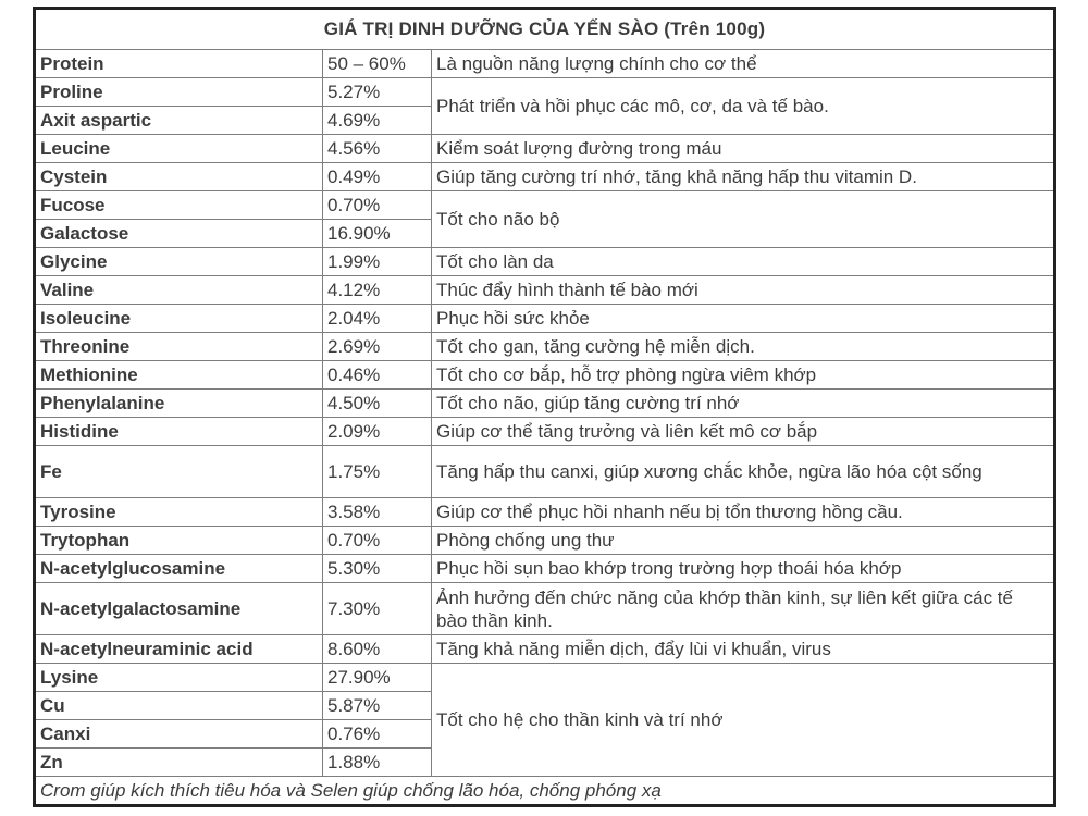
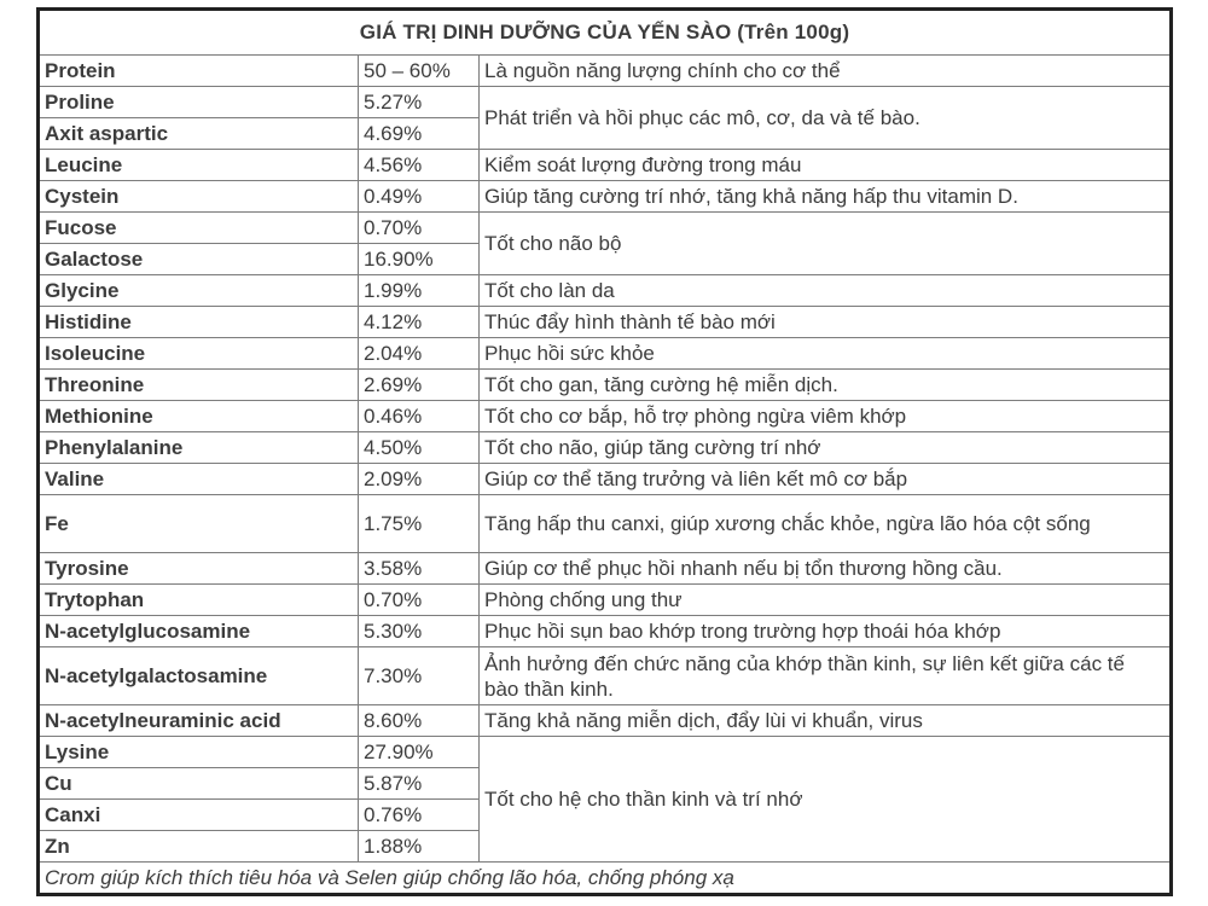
  GIÁ TRỊ DINH DƯỠNG CỦA YẾN SÀO (Trên 100g)
  Protein	50 – 60%	Là nguồn năng lượng chính cho cơ thể
  Proline	5.27%	Phát triển và hồi phục các mô, cơ, da và tế bào.
  Axit aspartic	4.69%
  Leucine	4.56%	Kiểm soát lượng đường trong máu
  Cystein	0.49%	Giúp tăng cường trí nhớ, tăng khả năng hấp thu vitamin D.
  Fucose	0.70%	Tốt cho não bộ
  Galactose	16.90%
  Glycine	1.99%	Tốt cho làn da
- Valine	4.12%	Thúc đẩy hình thành tế bào mới
+ Histidine	4.12%	Thúc đẩy hình thành tế bào mới
  Isoleucine	2.04%	Phục hồi sức khỏe
  Threonine	2.69%	Tốt cho gan, tăng cường hệ miễn dịch.
  Methionine	0.46%	Tốt cho cơ bắp, hỗ trợ phòng ngừa viêm khớp
  Phenylalanine	4.50%	Tốt cho não, giúp tăng cường trí nhớ
- Histidine	2.09%	Giúp cơ thể tăng trưởng và liên kết mô cơ bắp
+ Valine	2.09%	Giúp cơ thể tăng trưởng và liên kết mô cơ bắp
  Fe	1.75%	Tăng hấp thu canxi, giúp xương chắc khỏe, ngừa lão hóa cột sống
  Tyrosine	3.58%	Giúp cơ thể phục hồi nhanh nếu bị tổn thương hồng cầu.
  Trytophan	0.70%	Phòng chống ung thư
  N-acetylglucosamine	5.30%	Phục hồi sụn bao khớp trong trường hợp thoái hóa khớp
  N-acetylgalactosamine	7.30%	Ảnh hưởng đến chức năng của khớp thần kinh, sự liên kết giữa các tế bào thần kinh.
  N-acetylneuraminic acid	8.60%	Tăng khả năng miễn dịch, đẩy lùi vi khuẩn, virus
  Lysine	27.90%	Tốt cho hệ cho thần kinh và trí nhớ
  Cu	5.87%
  Canxi	0.76%
  Zn	1.88%
  Crom giúp kích thích tiêu hóa và Selen giúp chống lão hóa, chống phóng xạ
